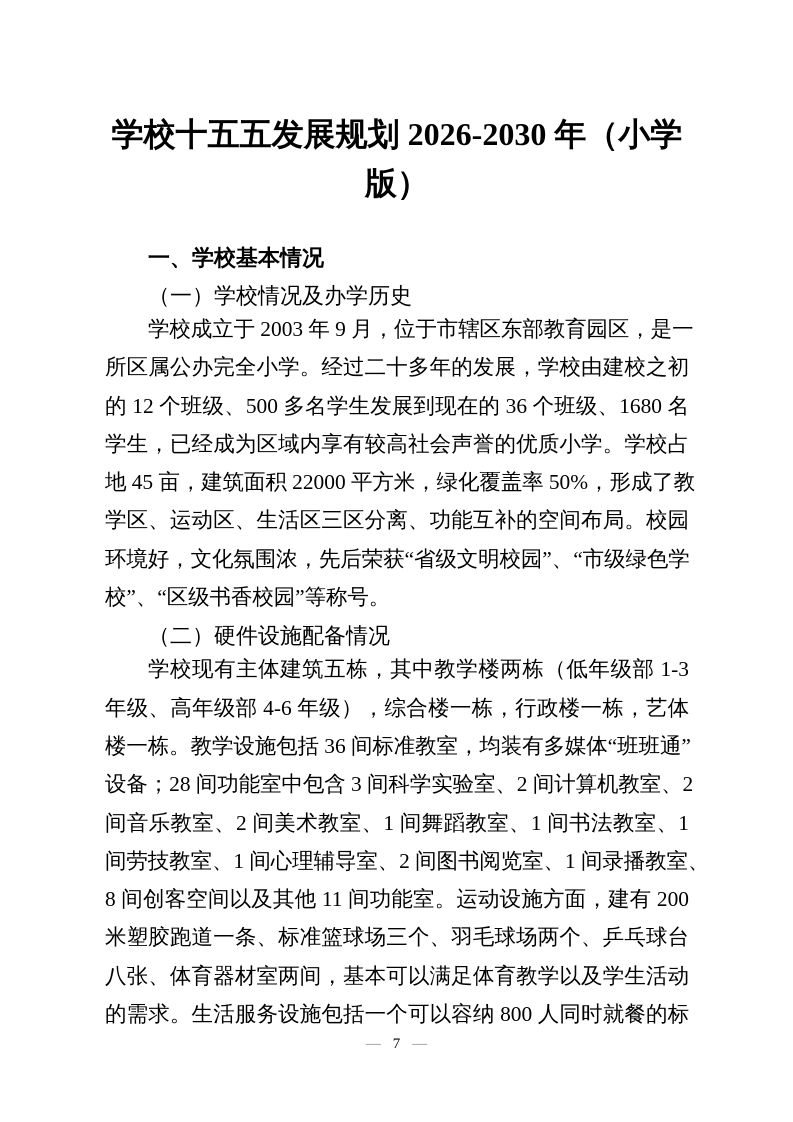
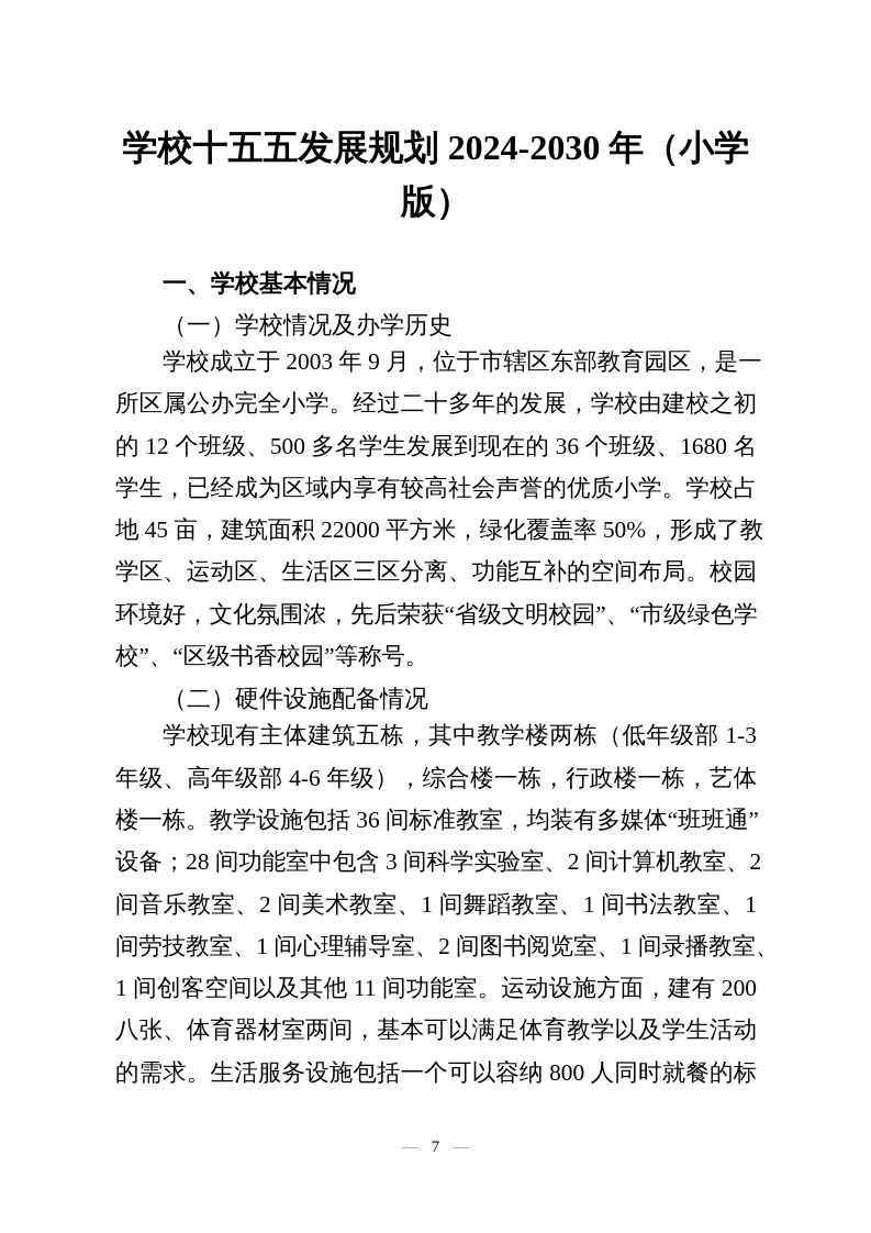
- 学校十五五发展规划 2026-2030 年（小学
+ 学校十五五发展规划 2024-2030 年（小学
  版）
  一、学校基本情况
  （一）学校情况及办学历史
  学校成立于 2003 年 9 月，位于市辖区东部教育园区，是一
  所区属公办完全小学。经过二十多年的发展，学校由建校之初
  的 12 个班级、500 多名学生发展到现在的 36 个班级、1680 名
  学生，已经成为区域内享有较高社会声誉的优质小学。学校占
  地 45 亩，建筑面积 22000 平方米，绿化覆盖率 50%，形成了教
  学区、运动区、生活区三区分离、功能互补的空间布局。校园
  环境好，文化氛围浓，先后荣获“省级文明校园”、“市级绿色学
  校”、“区级书香校园”等称号。
  （二）硬件设施配备情况
  学校现有主体建筑五栋，其中教学楼两栋（低年级部 1-3
  年级、高年级部 4-6 年级），综合楼一栋，行政楼一栋，艺体
  楼一栋。教学设施包括 36 间标准教室，均装有多媒体“班班通”
  设备；28 间功能室中包含 3 间科学实验室、2 间计算机教室、2
  间音乐教室、2 间美术教室、1 间舞蹈教室、1 间书法教室、1
  间劳技教室、1 间心理辅导室、2 间图书阅览室、1 间录播教室、
- 8 间创客空间以及其他 11 间功能室。运动设施方面，建有 200
+ 1 间创客空间以及其他 11 间功能室。运动设施方面，建有 200
- 米塑胶跑道一条、标准篮球场三个、羽毛球场两个、乒乓球台
  八张、体育器材室两间，基本可以满足体育教学以及学生活动
  的需求。生活服务设施包括一个可以容纳 800 人同时就餐的标
  — 7 —
